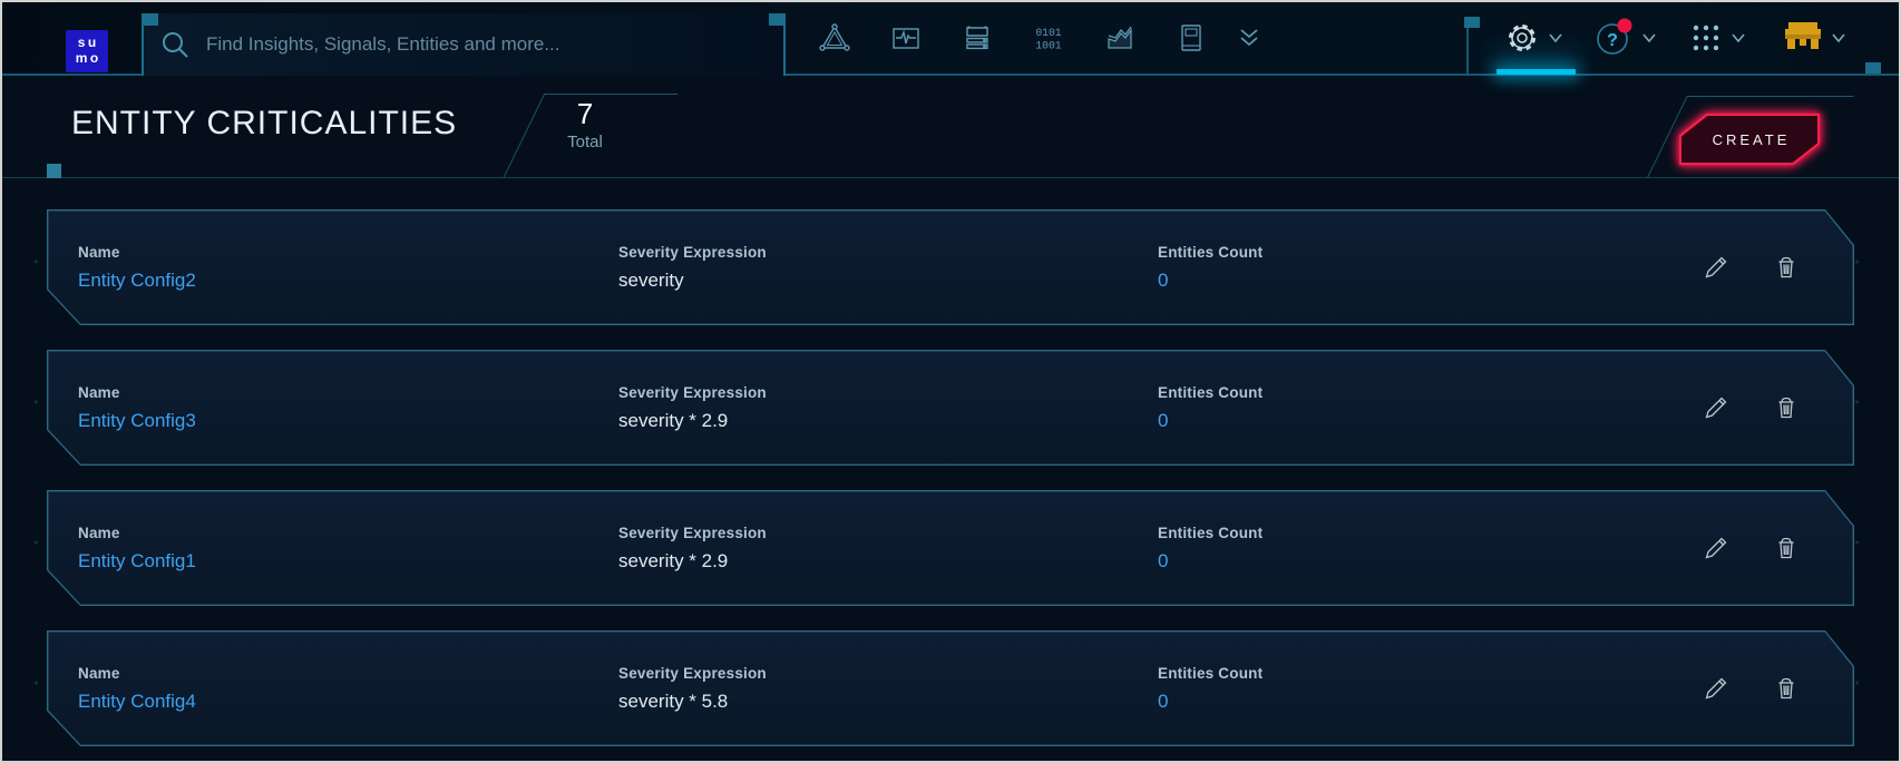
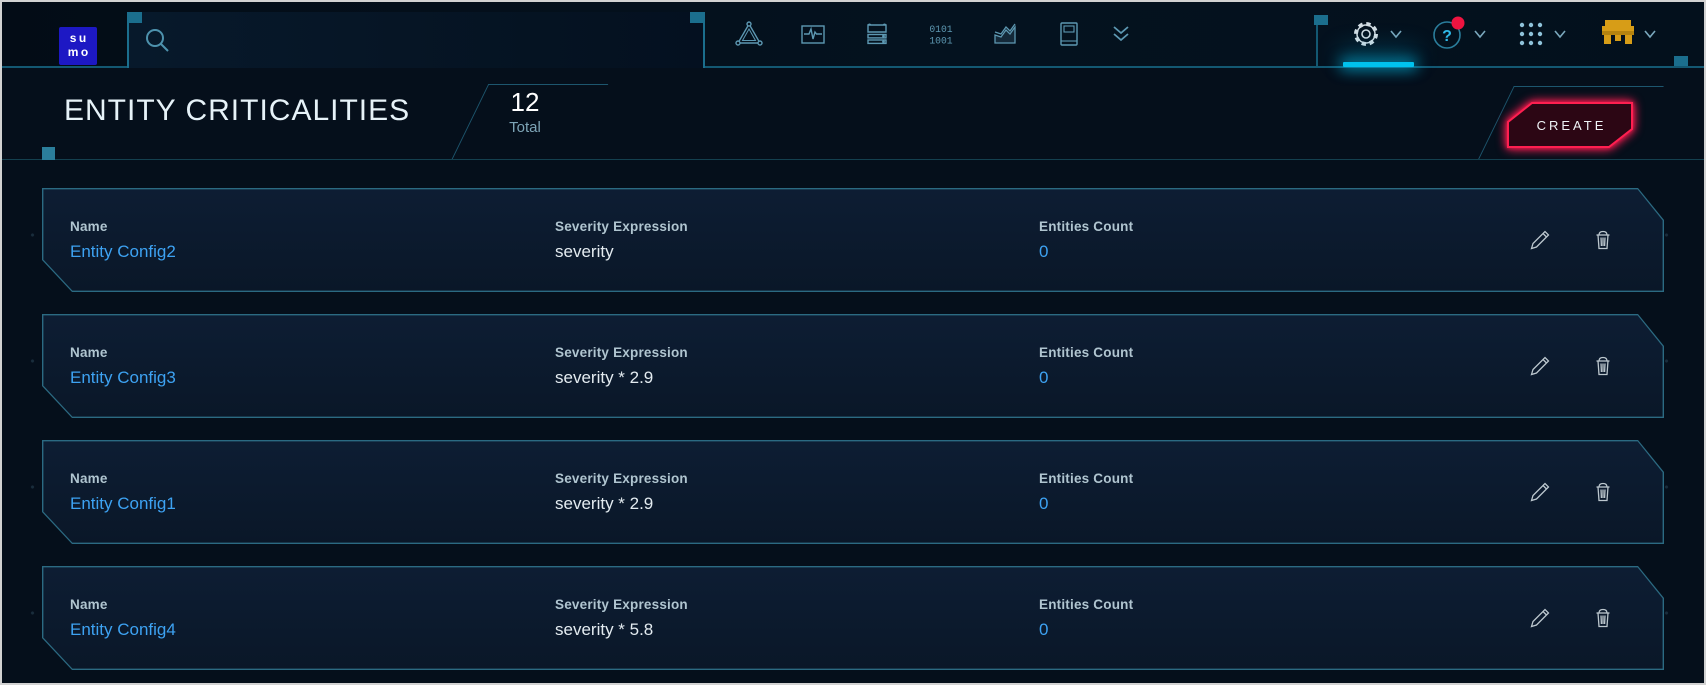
  su
  mo
- Find Insights, Signals, Entities and more...
  0101
  1001
  ?
  ENTITY CRITICALITIES
- 7
+ 12
  Total
  CREATE
  Name
  Entity Config2
  Severity Expression
  severity
  Entities Count
  0
  Name
  Entity Config3
  Severity Expression
  severity * 2.9
  Entities Count
  0
  Name
  Entity Config1
  Severity Expression
  severity * 2.9
  Entities Count
  0
  Name
  Entity Config4
  Severity Expression
  severity * 5.8
  Entities Count
  0
